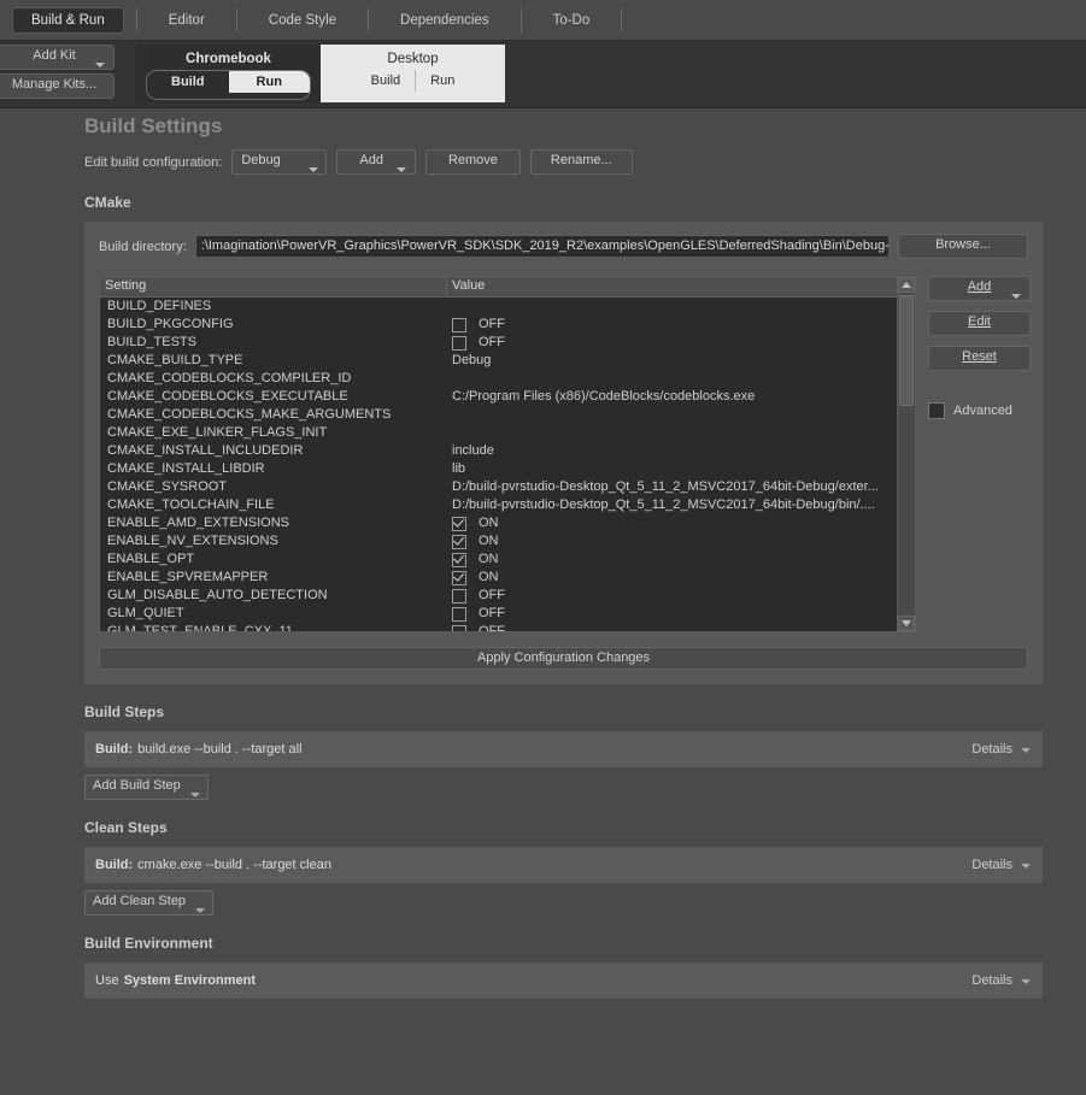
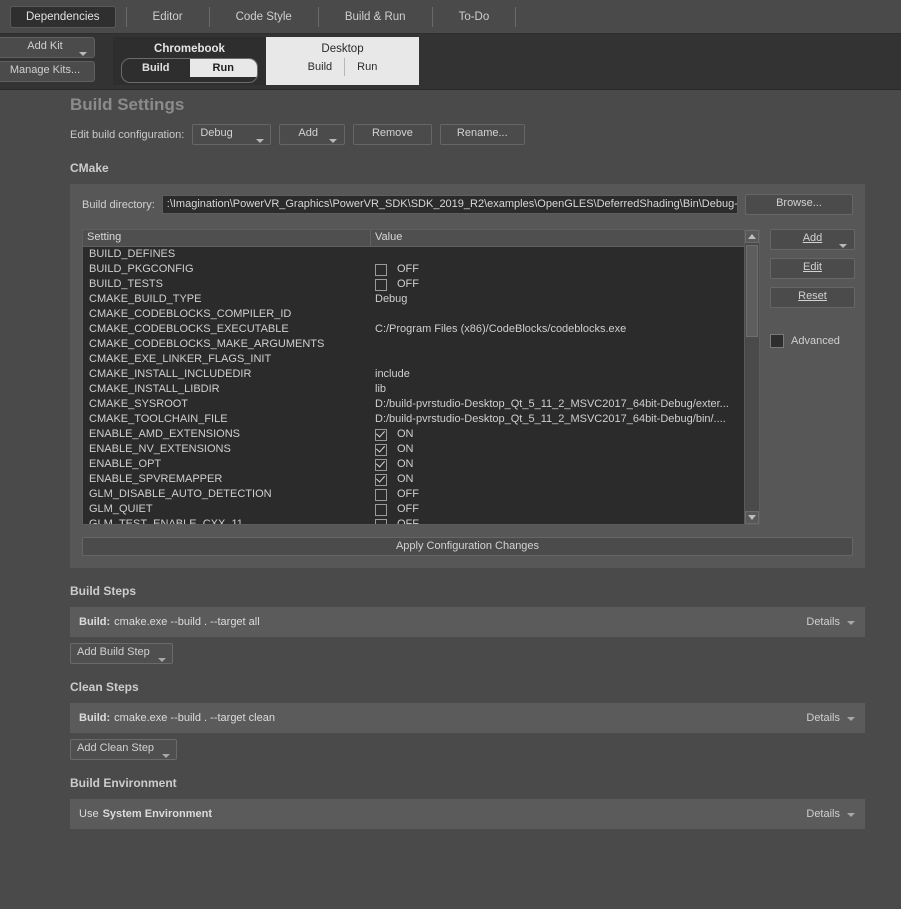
- Build & Run
+ Dependencies
  Editor
  Code Style
- Dependencies
+ Build & Run
  To-Do
  Add Kit
  Manage Kits...
  Chromebook
  Build
  Run
  Desktop
  Build
  Run
  Build Settings
  Edit build configuration:
  Debug
  Add
  Remove
  Rename...
  CMake
  Build directory:
  :\Imagination\PowerVR_Graphics\PowerVR_SDK\SDK_2019_R2\examples\OpenGLES\DeferredShading\Bin\Debug-
  Browse...
  Setting
  Value
  BUILD_DEFINES
  BUILD_PKGCONFIG
  OFF
  BUILD_TESTS
  OFF
  CMAKE_BUILD_TYPE
  Debug
  CMAKE_CODEBLOCKS_COMPILER_ID
  CMAKE_CODEBLOCKS_EXECUTABLE
  C:/Program Files (x86)/CodeBlocks/codeblocks.exe
  CMAKE_CODEBLOCKS_MAKE_ARGUMENTS
  CMAKE_EXE_LINKER_FLAGS_INIT
  CMAKE_INSTALL_INCLUDEDIR
  include
  CMAKE_INSTALL_LIBDIR
  lib
  CMAKE_SYSROOT
  D:/build-pvrstudio-Desktop_Qt_5_11_2_MSVC2017_64bit-Debug/exter...
  CMAKE_TOOLCHAIN_FILE
  D:/build-pvrstudio-Desktop_Qt_5_11_2_MSVC2017_64bit-Debug/bin/....
  ENABLE_AMD_EXTENSIONS
  ON
  ENABLE_NV_EXTENSIONS
  ON
  ENABLE_OPT
  ON
  ENABLE_SPVREMAPPER
  ON
  GLM_DISABLE_AUTO_DETECTION
  OFF
  GLM_QUIET
  OFF
  Add
  Edit
  Reset
  Advanced
  Apply Configuration Changes
  Build Steps
  Build:
- build.exe --build . --target all
+ cmake.exe --build . --target all
  Details
  Add Build Step
  Clean Steps
  Build:
  cmake.exe --build . --target clean
  Details
  Add Clean Step
  Build Environment
  Use
  System Environment
  Details
